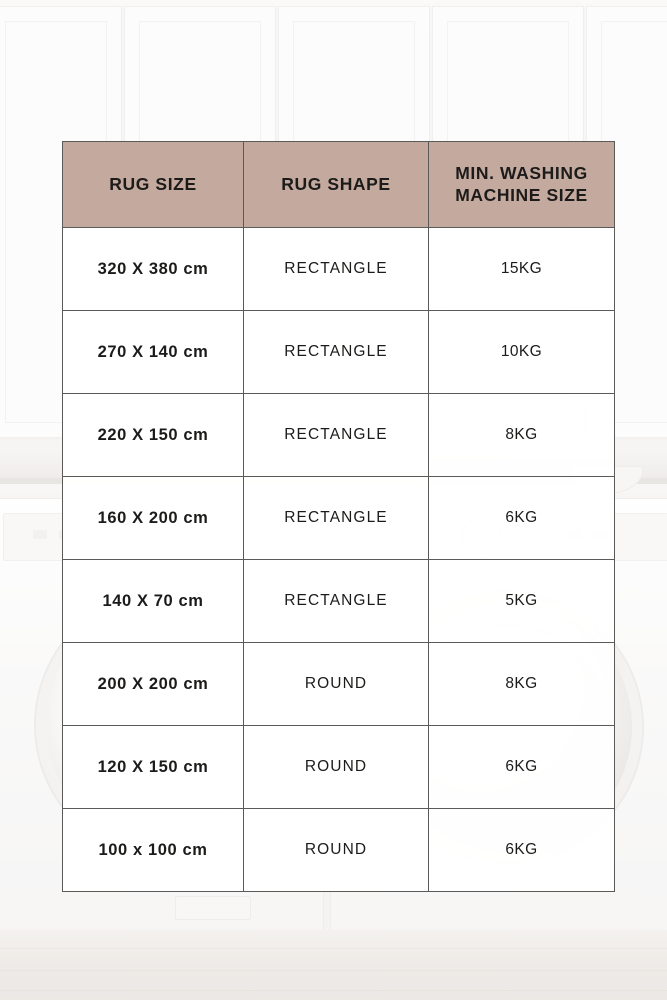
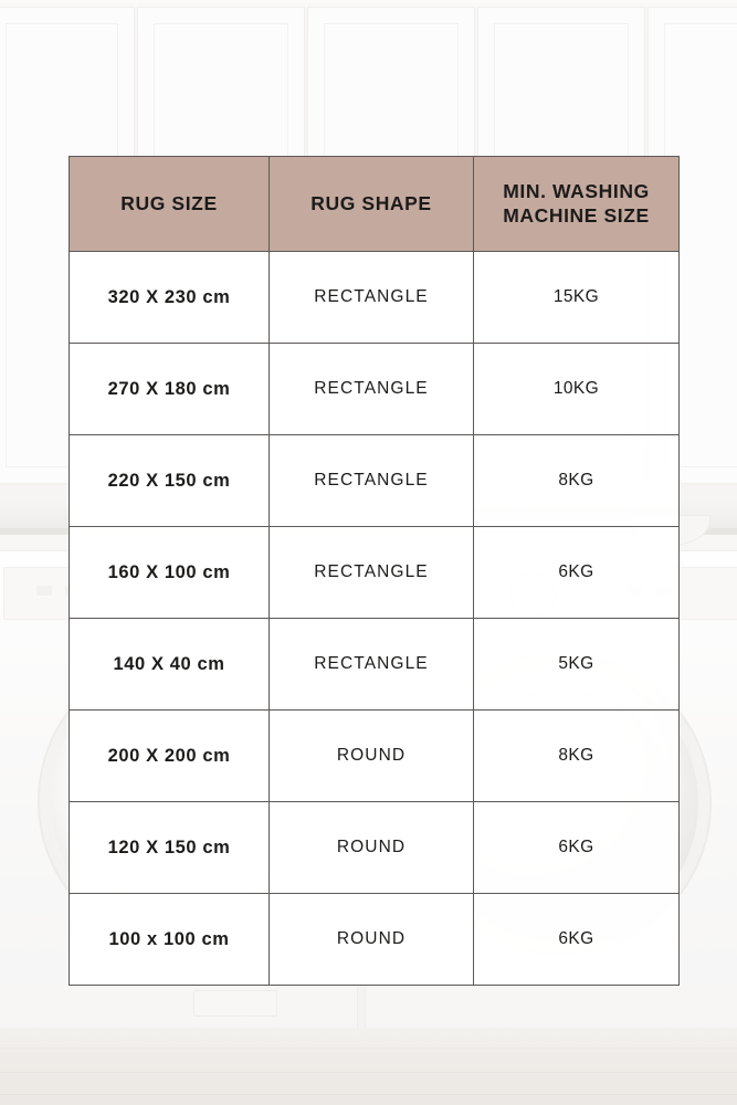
  RUG SIZE	RUG SHAPE	MIN. WASHING MACHINE SIZE
- 320 X 380 cm	RECTANGLE	15KG
+ 320 X 230 cm	RECTANGLE	15KG
- 270 X 140 cm	RECTANGLE	10KG
+ 270 X 180 cm	RECTANGLE	10KG
  220 X 150 cm	RECTANGLE	8KG
- 160 X 200 cm	RECTANGLE	6KG
+ 160 X 100 cm	RECTANGLE	6KG
- 140 X 70 cm	RECTANGLE	5KG
+ 140 X 40 cm	RECTANGLE	5KG
  200 X 200 cm	ROUND	8KG
  120 X 150 cm	ROUND	6KG
  100 x 100 cm	ROUND	6KG
